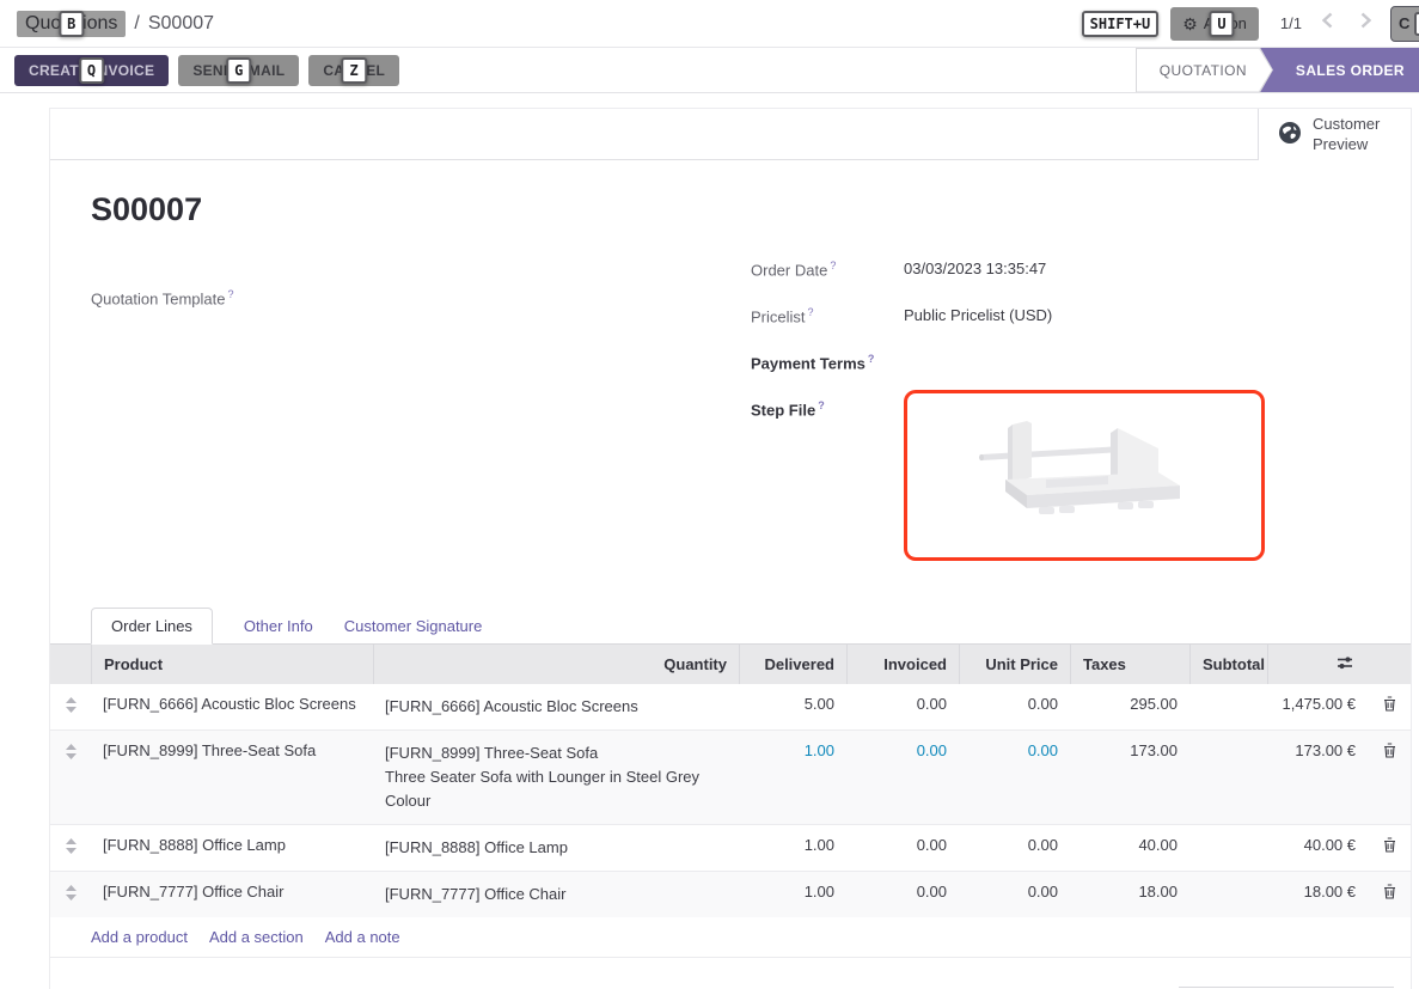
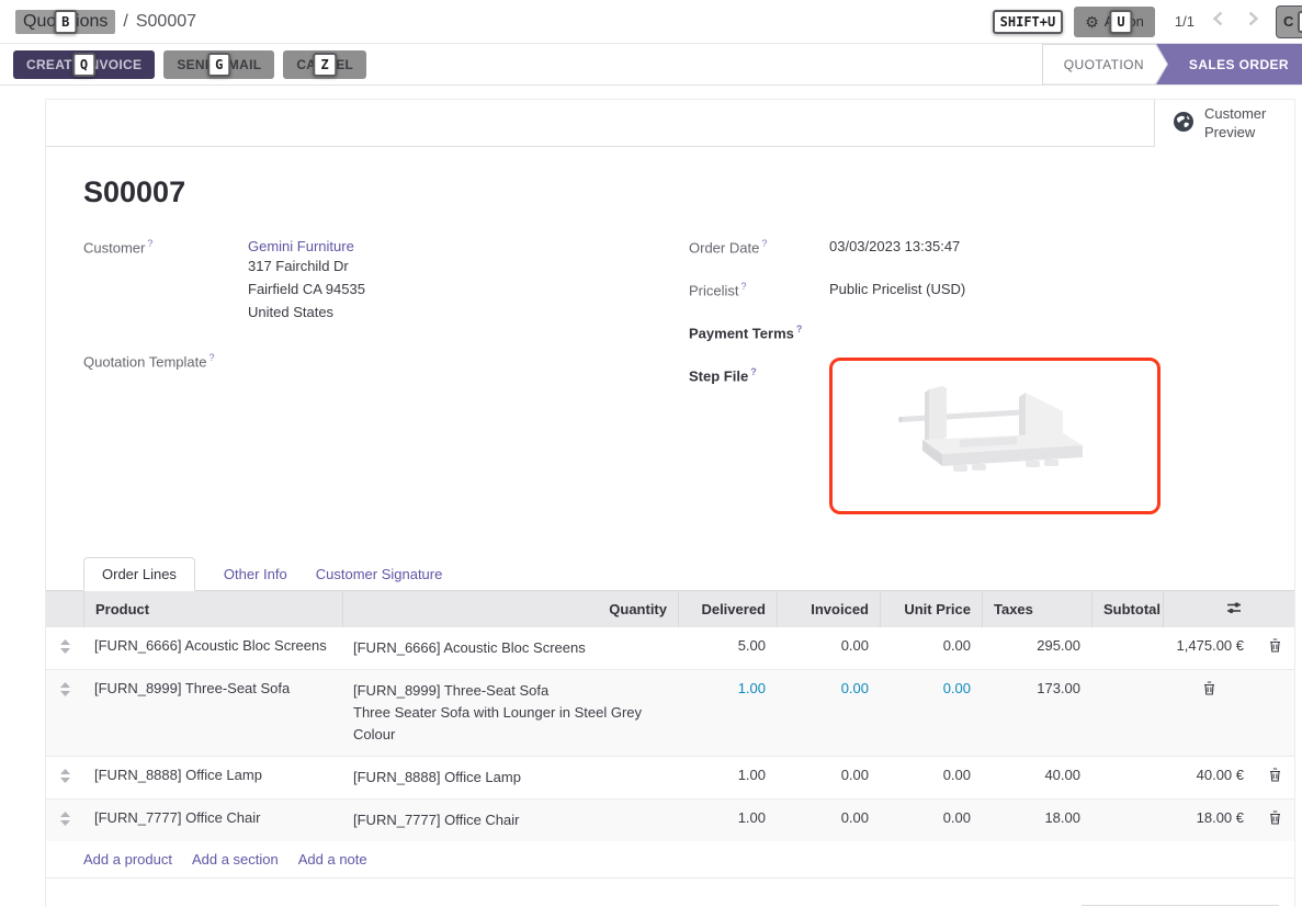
  Quoions
  B
  /
  S00007
  SHIFT+U
  ⚙
  U
  1/1
  C
  CREATVOICE
  Q
  SENMAIL
  G
  Z
  QUOTATION
  SALES ORDER
  Customer Preview
  S00007
+ Customer ?
+ Gemini Furniture
+ 317 Fairchild Dr
+ Fairfield CA 94535
+ United States
  Quotation Template ?
  Order Date ?
  03/03/2023 13:35:47
  Pricelist ?
  Public Pricelist (USD)
  Payment Terms ?
  Step File ?
  Order Lines
  Other Info
  Customer Signature
  Product
  Quantity
  Delivered
  Invoiced
  Unit Price
  Taxes
  Subtotal
  [FURN_6666] Acoustic Bloc Screens
  [FURN_6666] Acoustic Bloc Screens
  5.00
  0.00
  0.00
  295.00
  1,475.00 €
  [FURN_8999] Three-Seat Sofa
  [FURN_8999] Three-Seat Sofa
  Three Seater Sofa with Lounger in Steel Grey Colour
  1.00
  0.00
  0.00
  173.00
- 173.00 €
  [FURN_8888] Office Lamp
  [FURN_8888] Office Lamp
  1.00
  0.00
  0.00
  40.00
  40.00 €
  [FURN_7777] Office Chair
  [FURN_7777] Office Chair
  1.00
  0.00
  0.00
  18.00
  18.00 €
  Add a product
  Add a section
  Add a note
